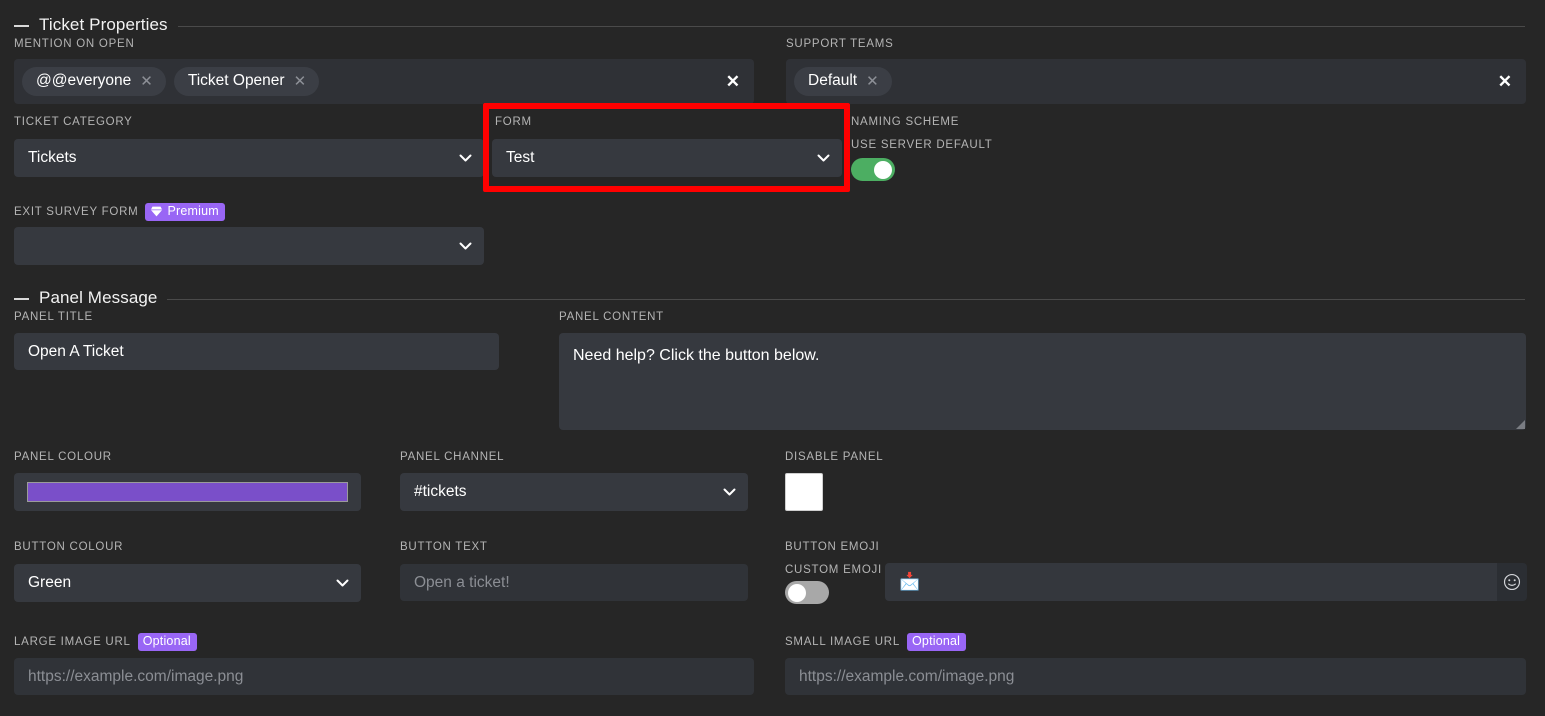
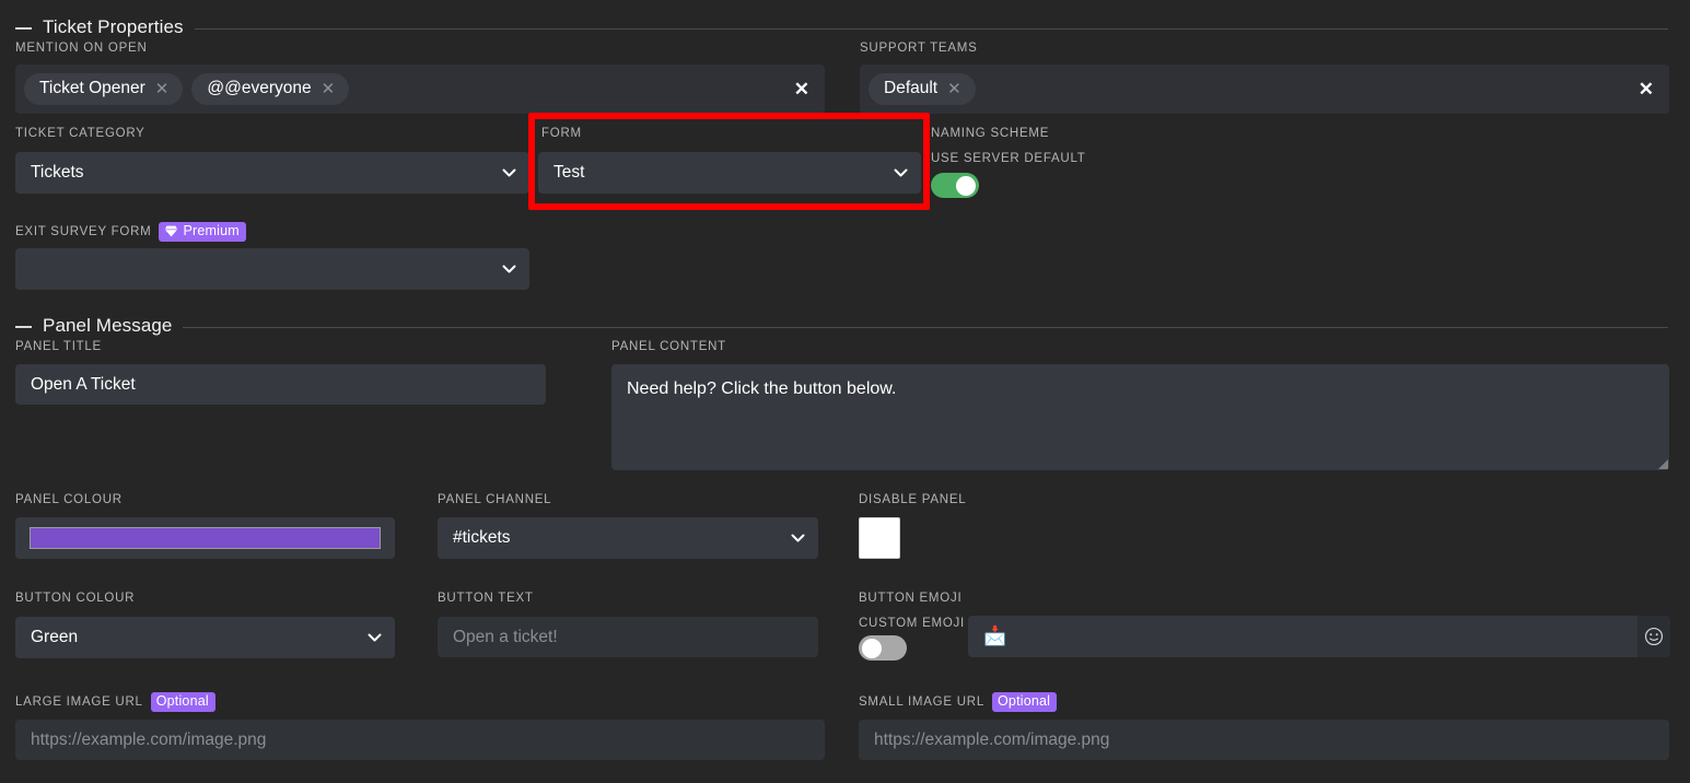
  Ticket Properties
  MENTION ON OPEN
- @@everyone
+ Ticket Opener
  ✕
- Ticket Opener
+ @@everyone
  ✕
  ✕
  SUPPORT TEAMS
  Default
  ✕
  ✕
  TICKET CATEGORY
  Tickets
  NAMING SCHEME
  USE SERVER DEFAULT
  FORM
  Test
  EXIT SURVEY FORM
  Premium
  Panel Message
  PANEL TITLE
  Open A Ticket
  PANEL CONTENT
  Need help? Click the button below.
  PANEL COLOUR
  PANEL CHANNEL
  #tickets
  DISABLE PANEL
  BUTTON COLOUR
  Green
  BUTTON TEXT
  Open a ticket!
  BUTTON EMOJI
  CUSTOM EMOJI
  📩
  LARGE IMAGE URL
  Optional
  https://example.com/image.png
  SMALL IMAGE URL
  Optional
  https://example.com/image.png
